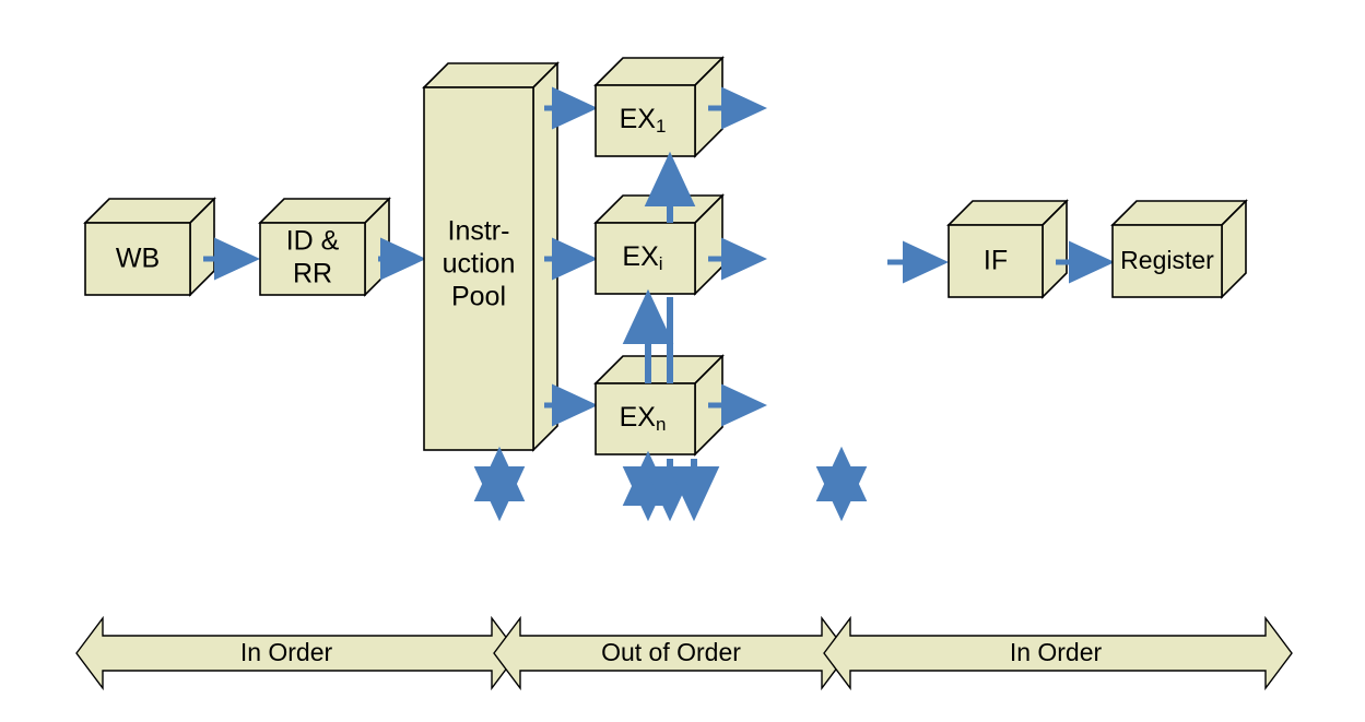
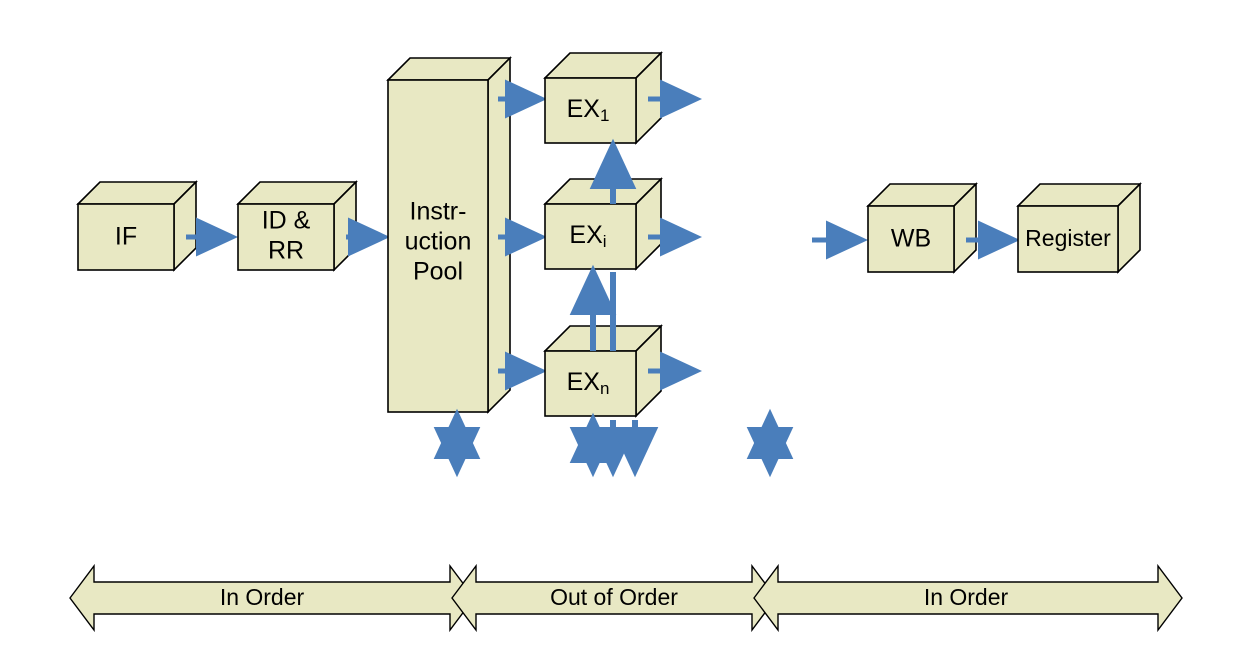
- WB
+ IF
  ID &
  RR
  Instr-
  uction
  Pool
  EX1
  EXi
  EXn
- IF
+ WB
  Register
  In Order
  Out of Order
  In Order
